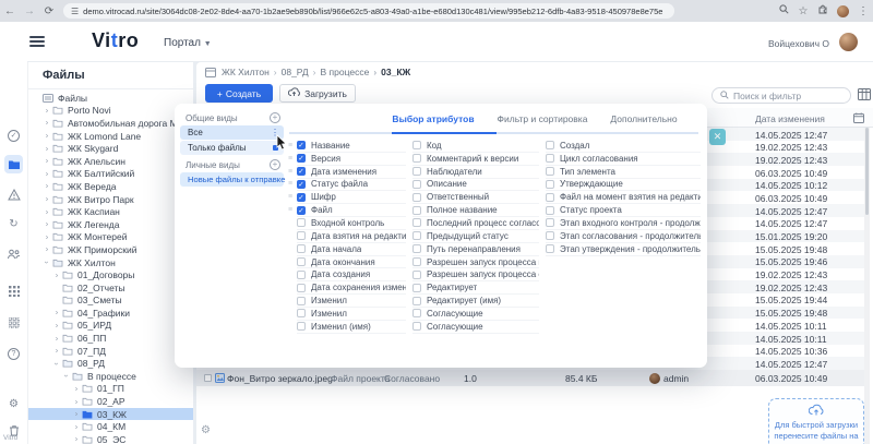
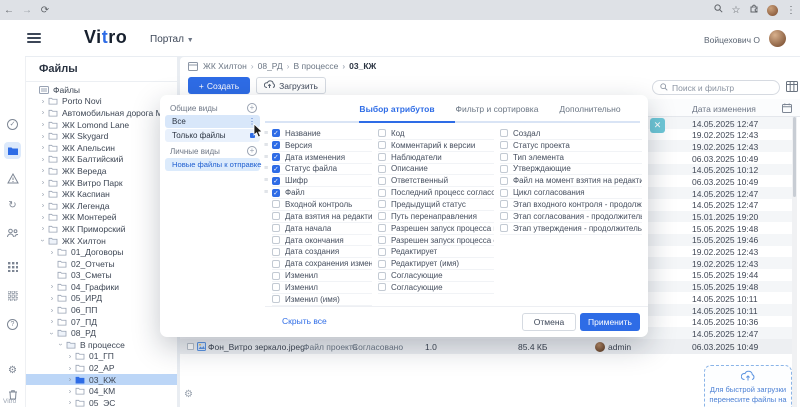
  ←
  →
  ⟳
- ☰
- demo.vitrocad.ru/site/3064dc08-2e02-8de4-aa70-1b2ae9eb890b/list/966e62c5-a803-49a0-a1be-e680d130c481/view/995eb212-6dfb-4a83-9518-450978e8e75e
  ☆
  ⋮
  Vitro
  Портал
  Войцехович О
  ↻
  ⚙
  Файлы
  Файлы
  ›
  Porto Novi
  ›
  Автомобильная дорога
  ›
  ЖК Lomond Lane
  ›
  ЖК Skygard
  ›
  ЖК Апельсин
  ›
  ЖК Балтийский
  ›
  ЖК Вереда
  ›
  ЖК Витро Парк
  ›
  ЖК Каспиан
  ›
  ЖК Легенда
  ›
  ЖК Монтерей
  ›
  ЖК Приморский
  ЖК Хилтон
  ›
  01_Договоры
  02_Отчеты
  03_Сметы
  ›
  04_Графики
  ›
  05_ИРД
  ›
  06_ПП
  ›
  07_ПД
  08_РД
  В процессе
  ›
  01_ГП
  ›
  02_АР
  ›
  03_КЖ
  ›
  04_КМ
  ›
  05_ЭС
  ЖК Хилтон
  08_РД
  В процессе
  03_КЖ
  +
  Создать
  Загрузить
  Поиск и фильтр
  Дата изменения
  14.05.2025 12:47
  19.02.2025 12:43
  19.02.2025 12:43
  06.03.2025 10:49
  14.05.2025 10:12
  06.03.2025 10:49
  14.05.2025 12:47
  14.05.2025 12:47
  15.01.2025 19:20
  15.05.2025 19:48
  15.05.2025 19:46
  19.02.2025 12:43
  19.02.2025 12:43
  15.05.2025 19:44
  15.05.2025 19:48
  14.05.2025 10:11
  14.05.2025 10:11
  14.05.2025 10:36
  14.05.2025 12:47
  Фон_Витро зеркало.jpeg
  Файл проекта
  Согласовано
  1.0
  85.4 КБ
  admin
  06.03.2025 10:49
  ⚙
  Для быстрой загрузки
  перенесите файлы на
  ✕
  Общие виды
  +
  Все
  ⋮
  Только файлы
  Личные виды
  +
  Новые файлы к отправке
  Выбор атрибутов
  Фильтр и сортировка
  Дополнительно
  Название
  Версия
  Дата изменения
  Статус файла
  Шифр
  Файл
  Входной контроль
  Дата взятия на редакти
  Дата начала
  Дата окончания
  Дата создания
  Дата сохранения измен
  Изменил
  Изменил
  Изменил (имя)
  Код
  Комментарий к версии
  Наблюдатели
  Описание
  Ответственный
- Полное название
  Последний процесс согласо
  Предыдущий статус
  Путь перенаправления
  Редактирует
  Редактирует (имя)
  Согласующие
  Согласующие
  Создал
- Цикл согласования
+ Статус проекта
  Тип элемента
  Утверждающие
  Файл на момент взятия на редакти
- Статус проекта
+ Цикл согласования
  Этап входного контроля - продолж
  Этап согласования - продолжител
  Этап утверждения - продолжитель
+ Скрыть все
+ Отмена
+ Применить
